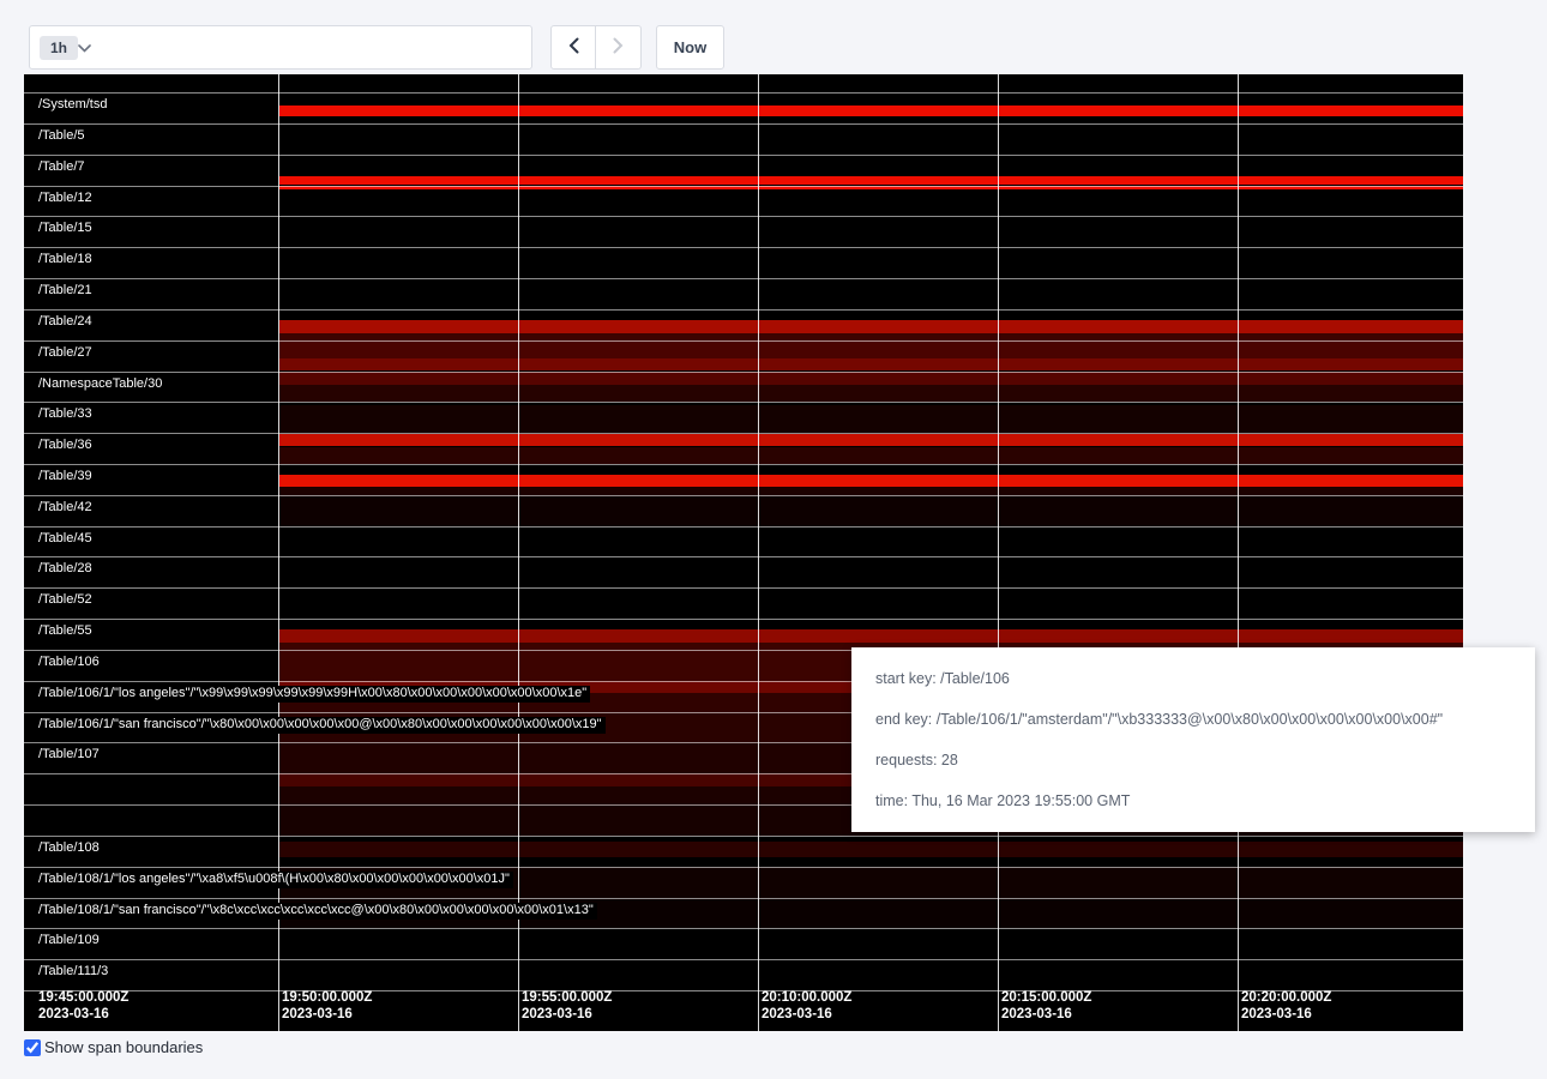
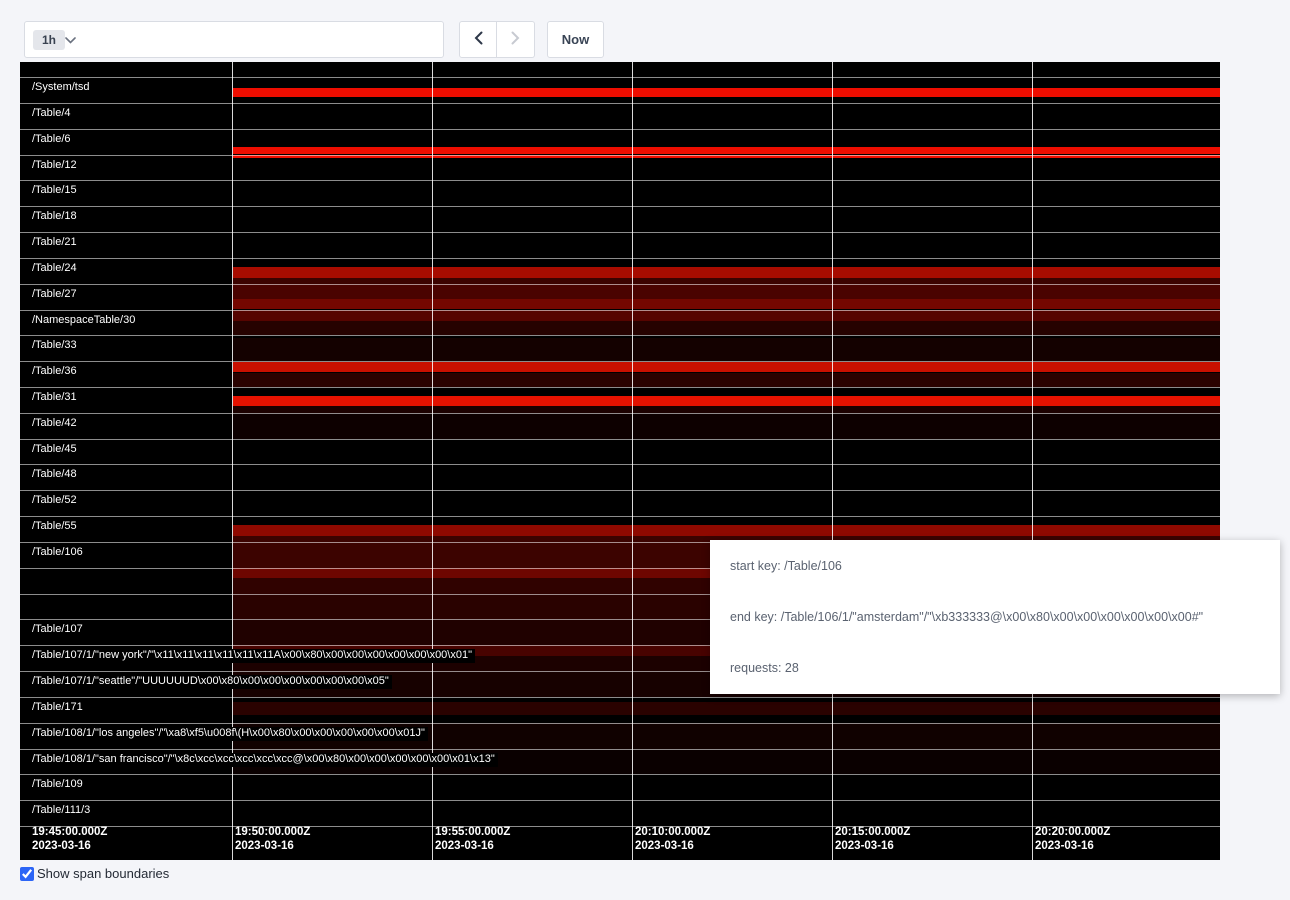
  1h
  Now
  /System/tsd
- /Table/5
+ /Table/4
- /Table/7
+ /Table/6
  /Table/12
  /Table/15
  /Table/18
  /Table/21
  /Table/24
  /Table/27
  /NamespaceTable/30
  /Table/33
  /Table/36
- /Table/39
+ /Table/31
  /Table/42
  /Table/45
- /Table/28
+ /Table/48
  /Table/52
  /Table/55
  /Table/106
- /Table/106/1/"los angeles"/"\x99\x99\x99\x99\x99\x99H\x00\x80\x00\x00\x00\x00\x00\x00\x1e"
- /Table/106/1/"san francisco"/"\x80\x00\x00\x00\x00\x00@\x00\x80\x00\x00\x00\x00\x00\x00\x19"
  /Table/107
+ /Table/107/1/"new york"/"\x11\x11\x11\x11\x11\x11A\x00\x80\x00\x00\x00\x00\x00\x00\x01"
+ /Table/107/1/"seattle"/"UUUUUUD\x00\x80\x00\x00\x00\x00\x00\x00\x05"
- /Table/108
+ /Table/171
  /Table/108/1/"los angeles"/"\xa8\xf5\u008f\(H\x00\x80\x00\x00\x00\x00\x00\x01J"
  /Table/108/1/"san francisco"/"\x8c\xcc\xcc\xcc\xcc\xcc@\x00\x80\x00\x00\x00\x00\x00\x01\x13"
  /Table/109
  /Table/111/3
  19:45:00.000Z
  2023-03-16
  19:50:00.000Z
  2023-03-16
  19:55:00.000Z
  2023-03-16
  20:10:00.000Z
  2023-03-16
  20:15:00.000Z
  2023-03-16
  20:20:00.000Z
  2023-03-16
  start key: /Table/106
  end key: /Table/106/1/"amsterdam"/"\xb333333@\x00\x80\x00\x00\x00\x00\x00\x00#"
  requests: 28
- time: Thu, 16 Mar 2023 19:55:00 GMT
  Show span boundaries
